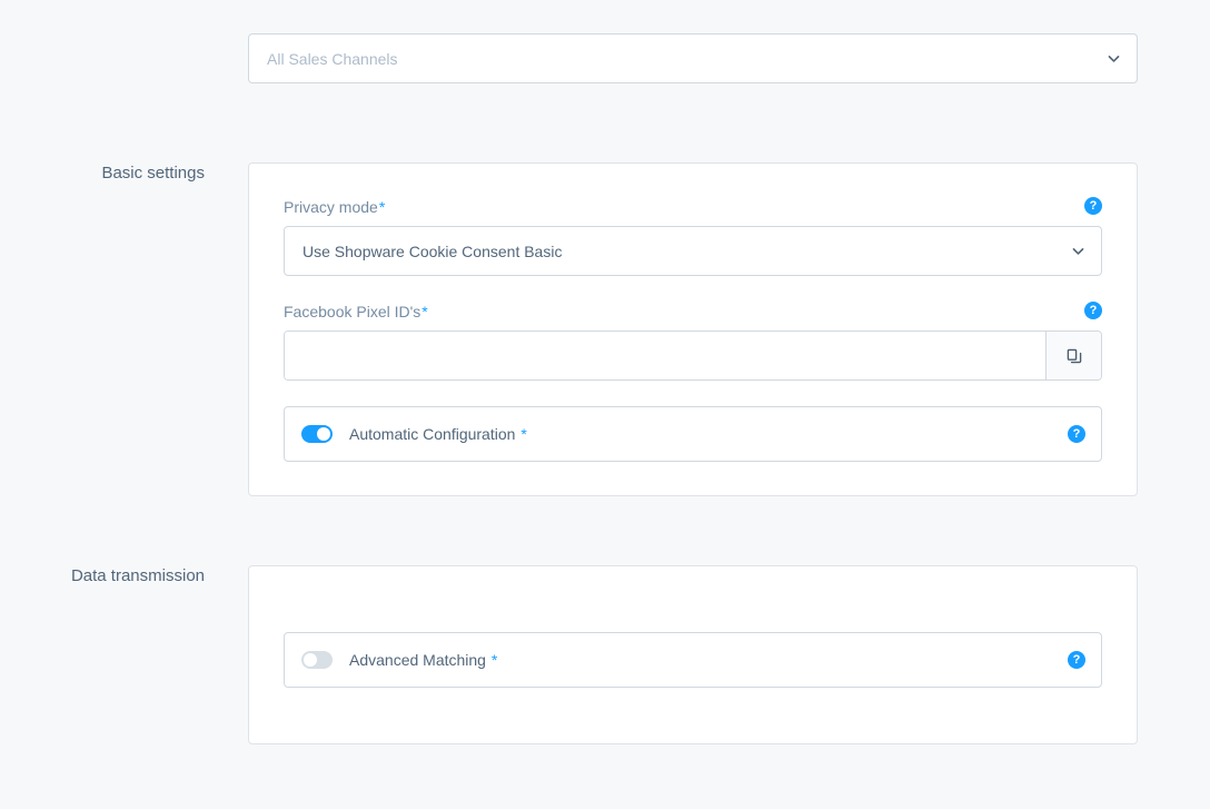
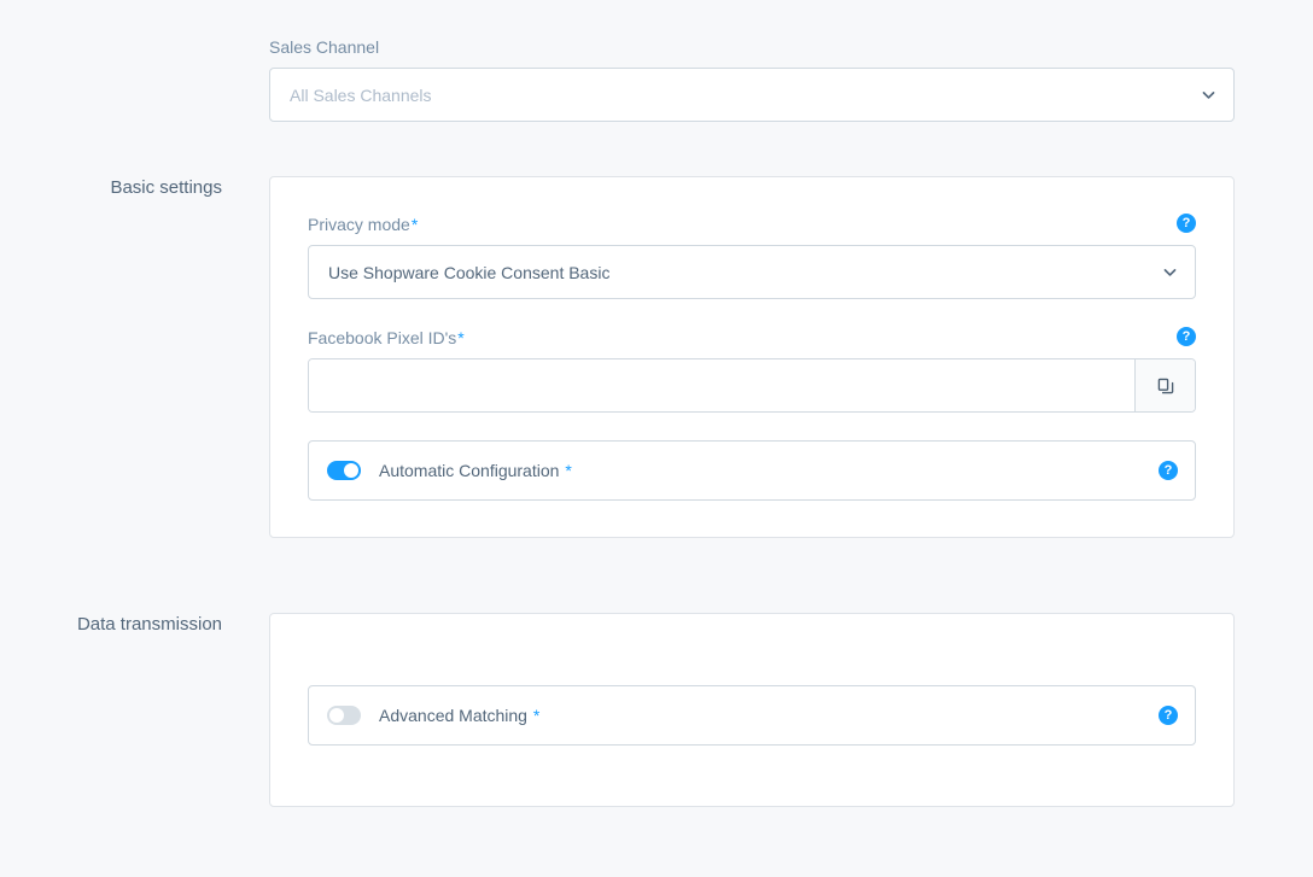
+ Sales Channel
  All Sales Channels
  Basic settings
  Privacy mode*
  ?
  Use Shopware Cookie Consent Basic
  Facebook Pixel ID's*
  ?
  Automatic Configuration *
  ?
  Data transmission
  Advanced Matching *
  ?
